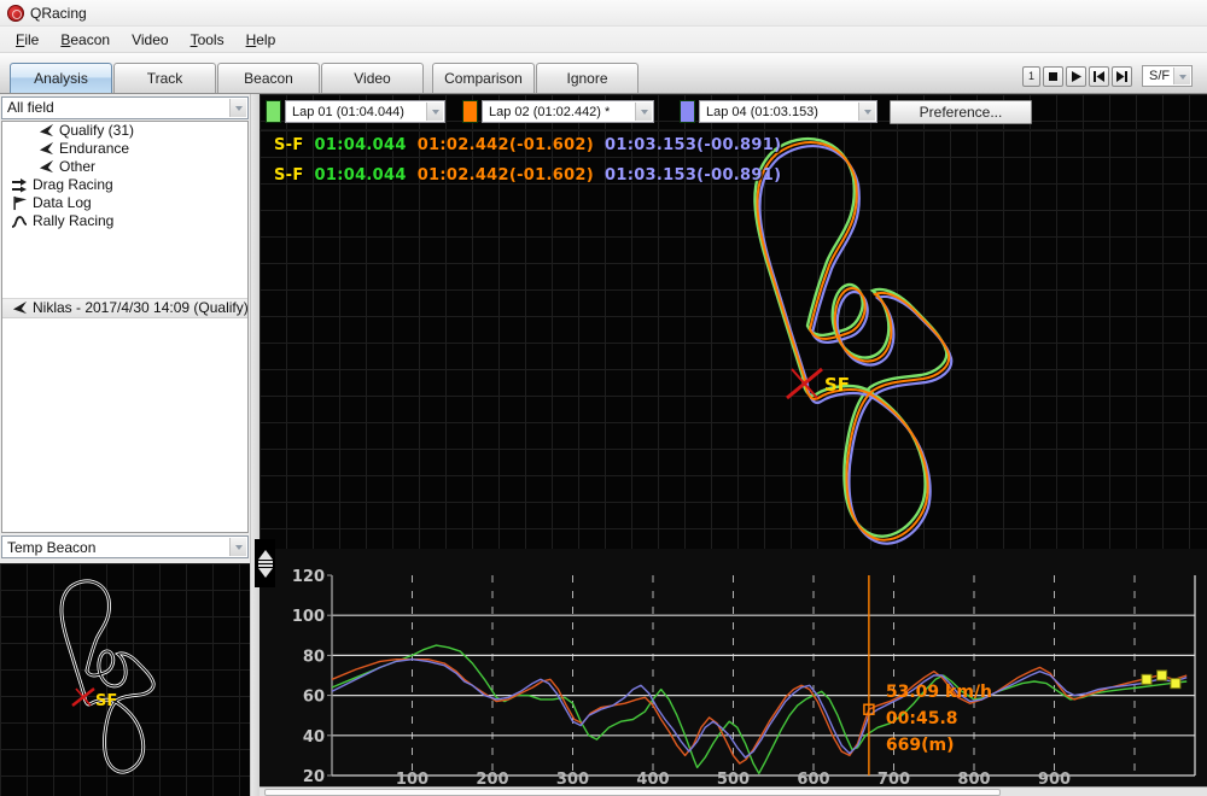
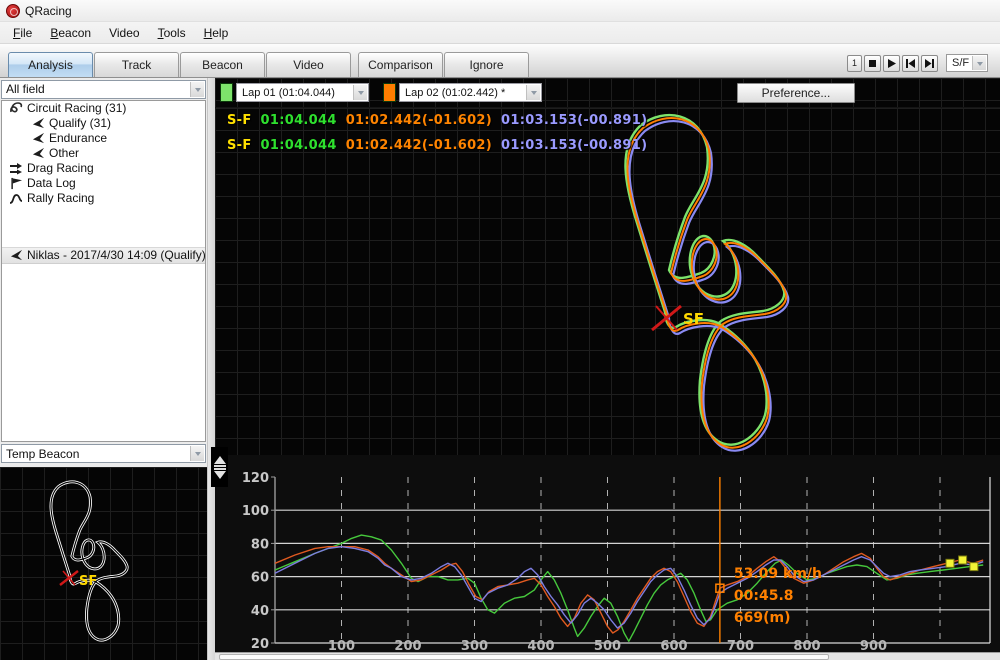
  QRacing
  File
  Beacon
  Video
  Tools
  Help
  Analysis
  Track
  Beacon
  Video
  Comparison
  Ignore
  1
  S/F
  All field
+ Circuit Racing (31)
  Qualify (31)
  Endurance
  Other
  Drag Racing
  Data Log
  Rally Racing
  Niklas - 2017/4/30 14:09 (Qualify)
  Temp Beacon
  SF
  Preference...
  Lap 01 (01:04.044)
  Lap 02 (01:02.442) *
- Lap 04 (01:03.153)
  S-F 01:04.044 01:02.442(-01.602) 01:03.153(-00.891)
  S-F 01:04.044 01:02.442(-01.602) 01:03.153(-00.891)
  SF
  120
  100
  80
  60
  40
  20
  100
  200
  300
  400
  500
  600
  700
  800
  900
  53.09 km/h
  00:45.8
  669(m)
